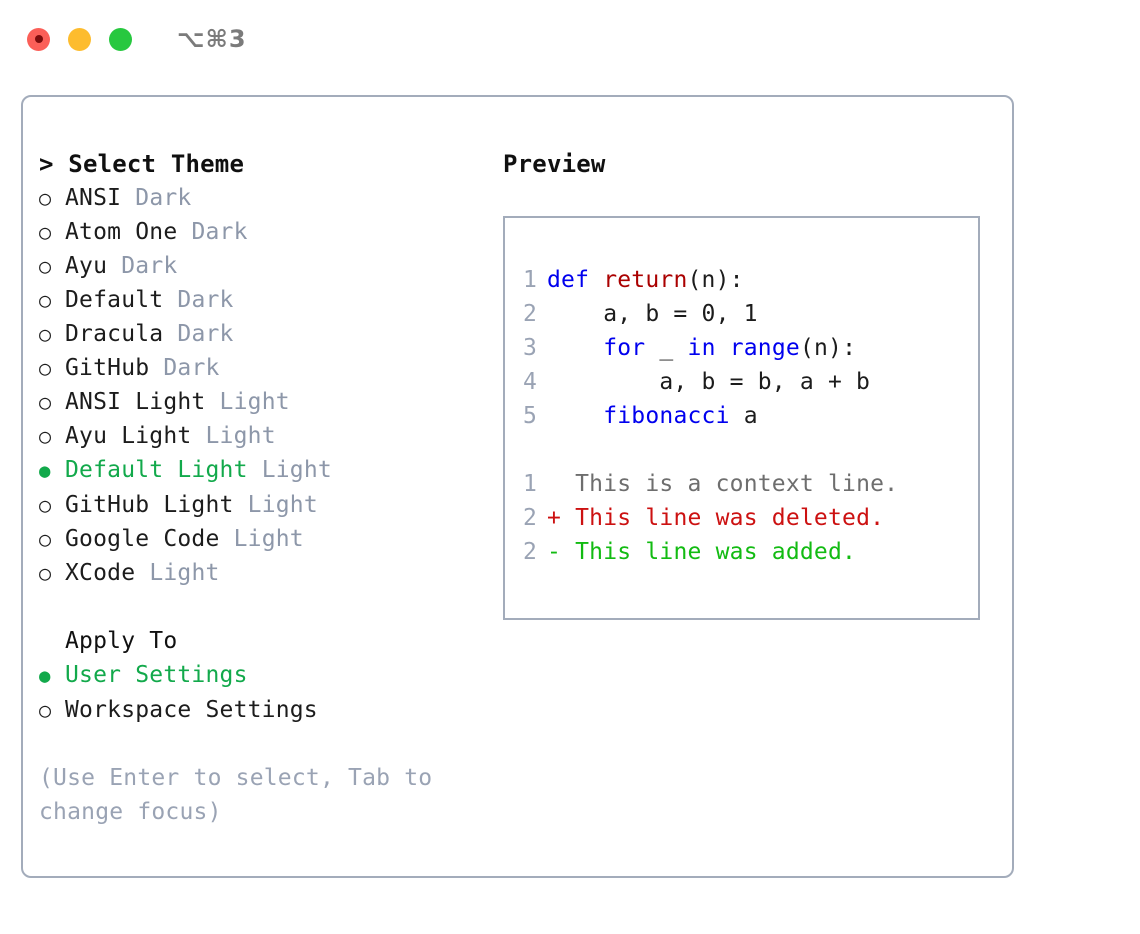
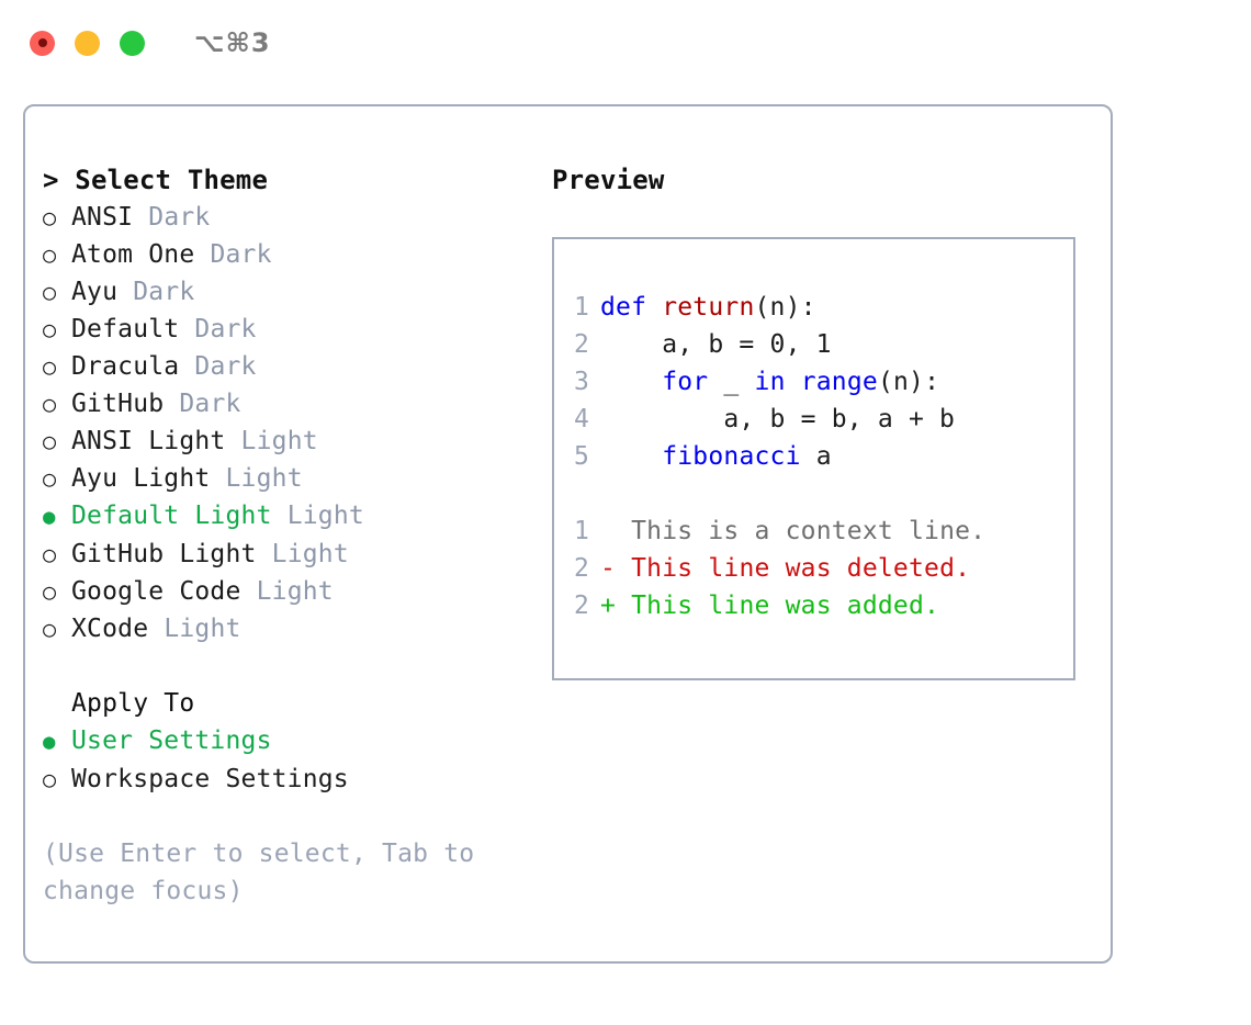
  ⌥⌘3
  > Select Theme
  ○
  ANSI
  Dark
  ○
  Atom One
  Dark
  ○
  Ayu
  Dark
  ○
  Default
  Dark
  ○
  Dracula
  Dark
  ○
  GitHub
  Dark
  ○
  ANSI Light
  Light
  ○
  Ayu Light
  Light
  ●
  Default Light
  Light
  ○
  GitHub Light
  Light
  ○
  Google Code
  Light
  ○
  XCode
  Light
  Apply To
  ●
  User Settings
  ○
  Workspace Settings
  (Use Enter to select, Tab to change focus)
  Preview
  1
  def return(n):
  2
  a, b = 0, 1
  3
  for _ in range(n):
  4
  a, b = b, a + b
  5
  fibonacci a
  1
  This is a context line.
  2
- +
+ -
  This line was deleted.
  2
- -
+ +
  This line was added.
